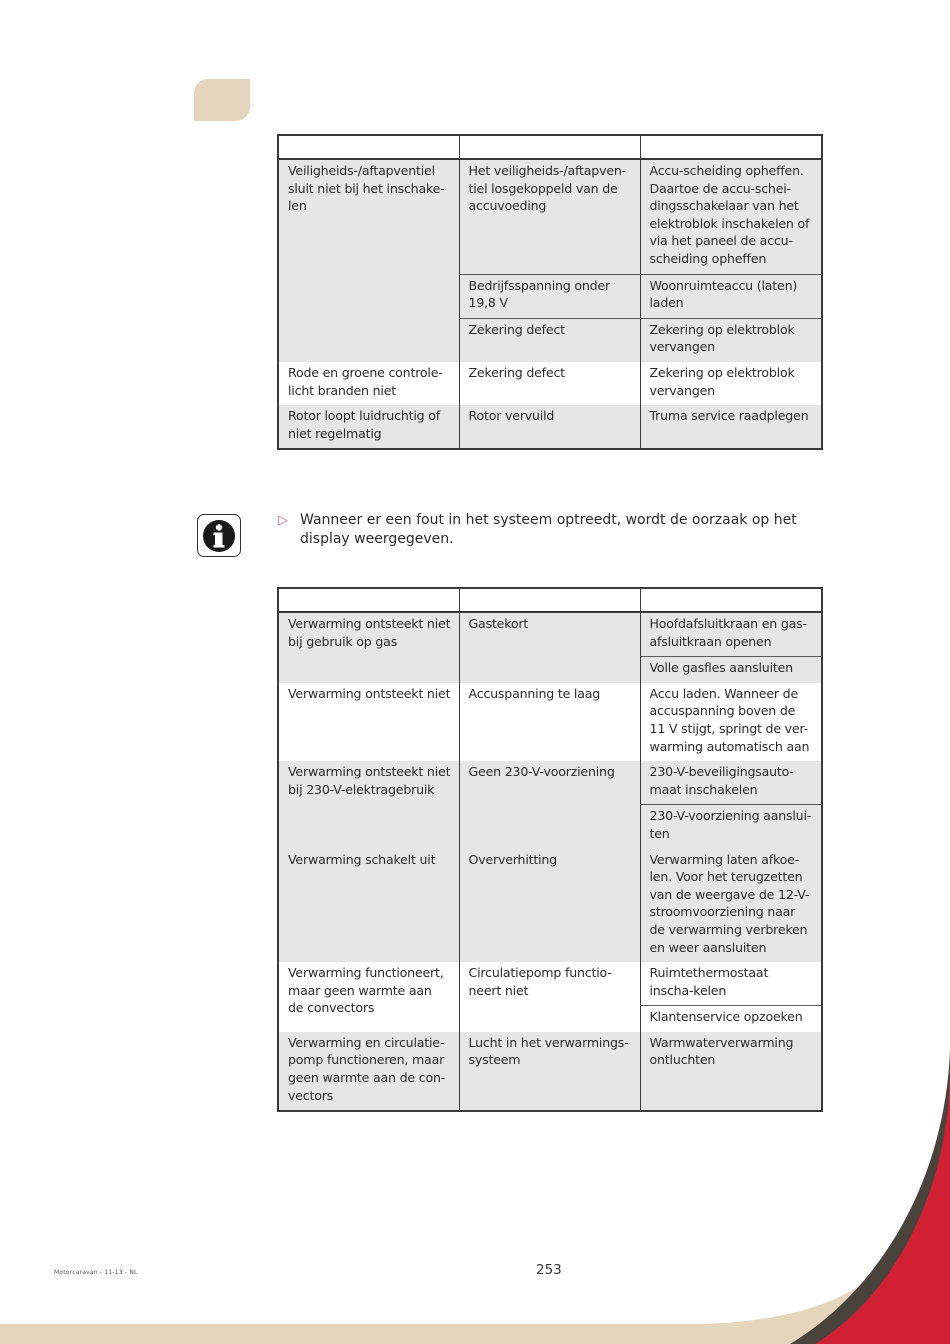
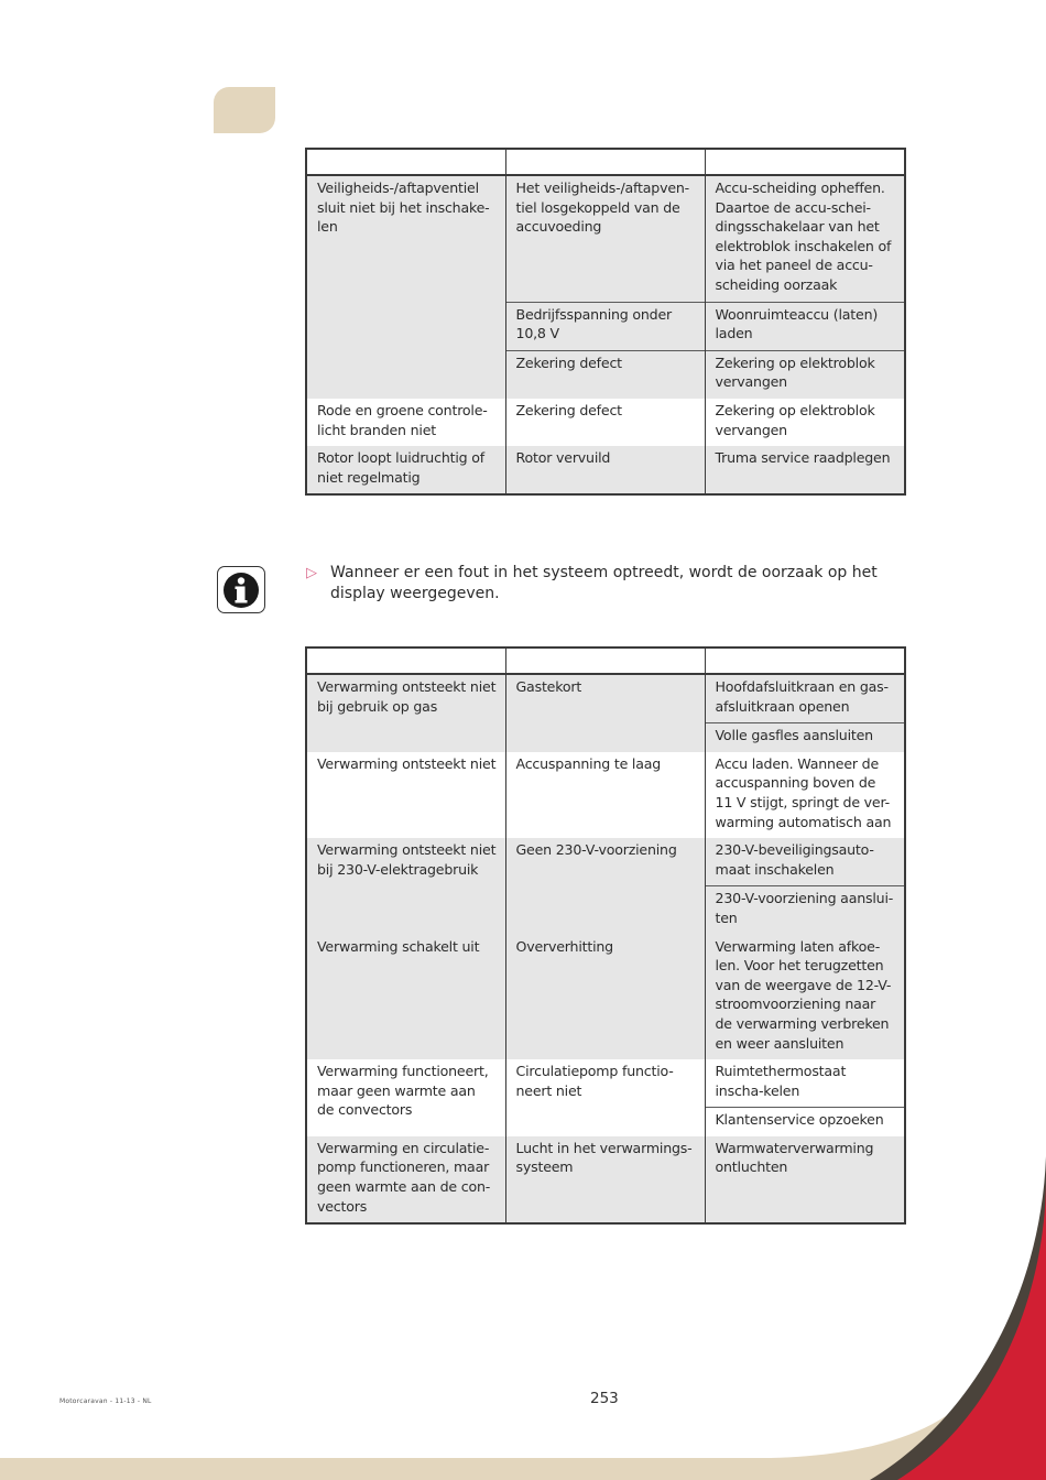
- Veiligheids-/aftapventiel sluit niet bij het inschake-len	Het veiligheids-/aftapven-tiel losgekoppeld van de accuvoeding	Accu-scheiding opheffen. Daartoe de accu-schei-dingsschakelaar van het elektroblok inschakelen of via het paneel de accu-scheiding opheffen
+ Veiligheids-/aftapventiel sluit niet bij het inschake-len	Het veiligheids-/aftapven-tiel losgekoppeld van de accuvoeding	Accu-scheiding opheffen. Daartoe de accu-schei-dingsschakelaar van het elektroblok inschakelen of via het paneel de accu-scheiding oorzaak
- Bedrijfsspanning onder 19,8 V	Woonruimteaccu (laten) laden
+ Bedrijfsspanning onder 10,8 V	Woonruimteaccu (laten) laden
  Zekering defect	Zekering op elektroblok vervangen
  Rode en groene controle-licht branden niet	Zekering defect	Zekering op elektroblok vervangen
  Rotor loopt luidruchtig of niet regelmatig	Rotor vervuild	Truma service raadplegen
  ▷
  Wanneer er een fout in het systeem optreedt, wordt de oorzaak op het display weergegeven.
  Verwarming ontsteekt niet bij gebruik op gas	Gastekort	Hoofdafsluitkraan en gas-afsluitkraan openen
  Volle gasfles aansluiten
  Verwarming ontsteekt niet	Accuspanning te laag	Accu laden. Wanneer de accuspanning boven de 11 V stijgt, springt de ver-warming automatisch aan
  Verwarming ontsteekt niet bij 230-V-elektragebruik	Geen 230-V-voorziening	230-V-beveiligingsauto-maat inschakelen
  230-V-voorziening aanslui-ten
  Verwarming schakelt uit	Oververhitting	Verwarming laten afkoe-len. Voor het terugzetten van de weergave de 12-V-stroomvoorziening naar de verwarming verbreken en weer aansluiten
  Verwarming functioneert, maar geen warmte aan de convectors	Circulatiepomp functio-neert niet	Ruimtethermostaat inscha-kelen
  Klantenservice opzoeken
  Verwarming en circulatie-pomp functioneren, maar geen warmte aan de con-vectors	Lucht in het verwarmings-systeem	Warmwaterverwarming ontluchten
  253
